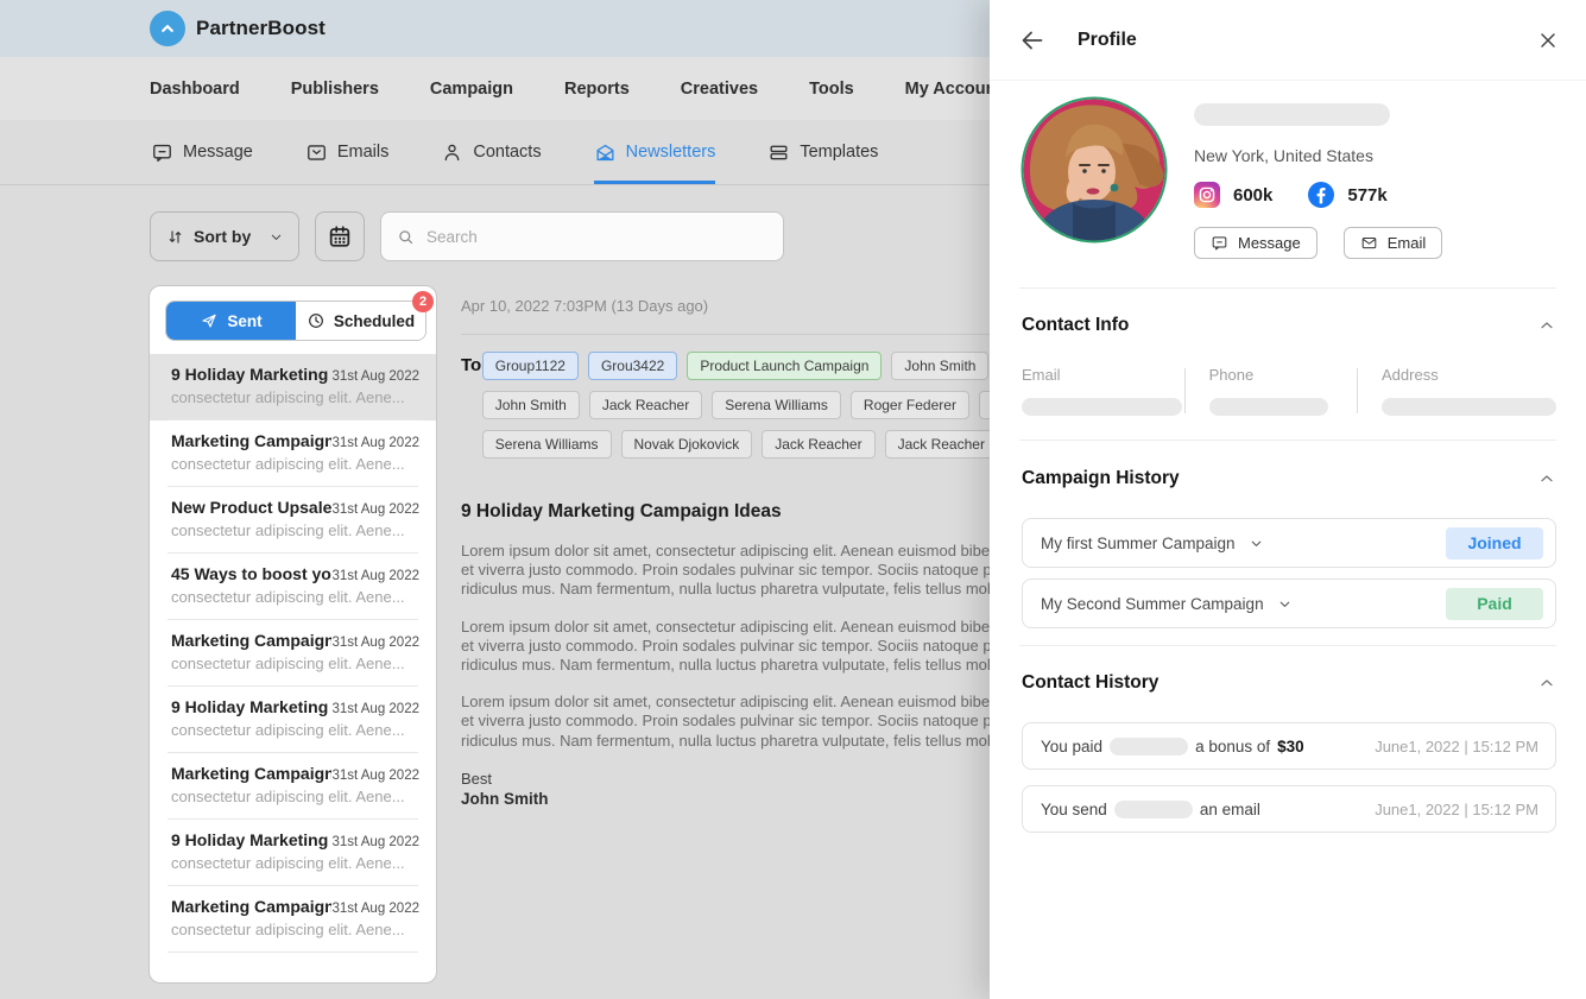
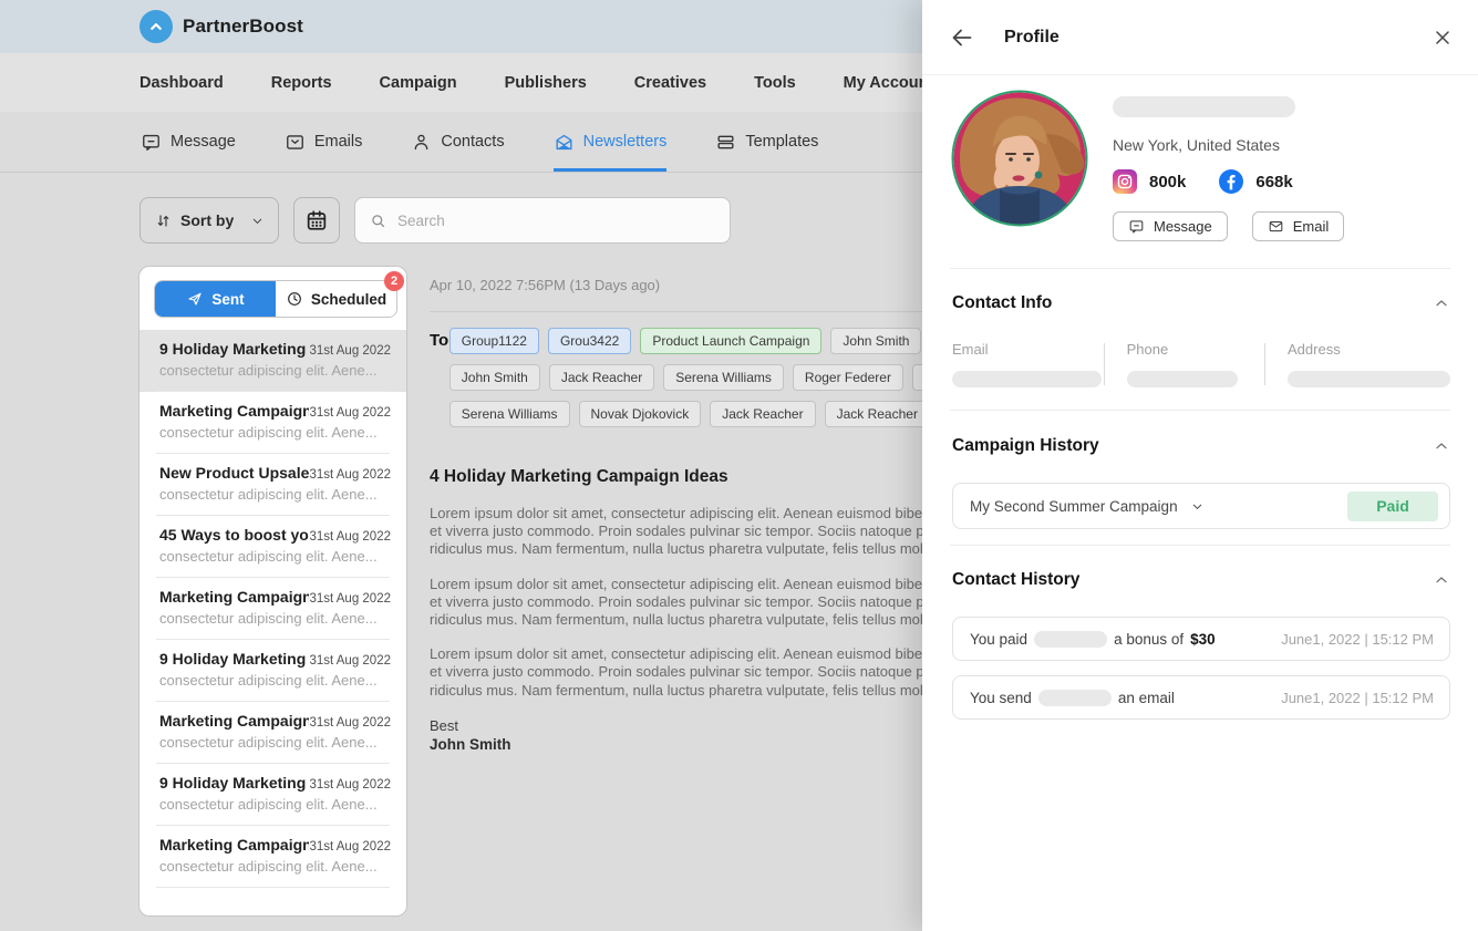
  PartnerBoost
  Dashboard
- Publishers
+ Reports
  Campaign
- Reports
+ Publishers
  Creatives
  Tools
  My Accou
  Message
  Emails
  Contacts
  Newsletters
  Templates
  Sort by
  Search
  Sent
  Scheduled
  2
  9 Holiday Marketing
  31st Aug 2022
  consectetur adipiscing elit. Aene...
  Marketing Campaign
  31st Aug 2022
  consectetur adipiscing elit. Aene...
  New Product Upsale
  31st Aug 2022
  consectetur adipiscing elit. Aene...
  45 Ways to boost yo
  31st Aug 2022
  consectetur adipiscing elit. Aene...
  Marketing Campaign
  31st Aug 2022
  consectetur adipiscing elit. Aene...
  9 Holiday Marketing
  31st Aug 2022
  consectetur adipiscing elit. Aene...
  Marketing Campaign
  31st Aug 2022
  consectetur adipiscing elit. Aene...
  9 Holiday Marketing
  31st Aug 2022
  consectetur adipiscing elit. Aene...
  Marketing Campaign
  31st Aug 2022
  consectetur adipiscing elit. Aene...
- Apr 10, 2022 7:03PM (13 Days ago)
+ Apr 10, 2022 7:56PM (13 Days ago)
  To
  Group1122
  Grou3422
  Product Launch Campaign
  John Smith
  John Smith
  Jack Reacher
  Serena Williams
  Roger Federer
  Serena Williams
  Novak Djokovick
  Jack Reacher
  Jack Reacher
- 9 Holiday Marketing Campaign Ideas
+ 4 Holiday Marketing Campaign Ideas
  Lorem ipsum dolor sit amet, consectetur adipiscing elit. Aenean euismod bibe
  et viverra justo commodo. Proin sodales pulvinar sic tempor. Sociis natoque p
  ridiculus mus. Nam fermentum, nulla luctus pharetra vulputate, felis tellus mo
  Lorem ipsum dolor sit amet, consectetur adipiscing elit. Aenean euismod bibe
  et viverra justo commodo. Proin sodales pulvinar sic tempor. Sociis natoque p
  ridiculus mus. Nam fermentum, nulla luctus pharetra vulputate, felis tellus mo
  Lorem ipsum dolor sit amet, consectetur adipiscing elit. Aenean euismod bibe
  et viverra justo commodo. Proin sodales pulvinar sic tempor. Sociis natoque p
  ridiculus mus. Nam fermentum, nulla luctus pharetra vulputate, felis tellus mo
  Best
  John Smith
  Profile
  New York, United States
- 600k
+ 800k
- 577k
+ 668k
  Message
  Email
  Contact Info
  Email
  Phone
  Address
  Campaign History
- My first Summer Campaign
- Joined
  My Second Summer Campaign
  Paid
  Contact History
  You paid
  a bonus of
  $30
  June1, 2022 | 15:12 PM
  You send
  an email
  June1, 2022 | 15:12 PM
